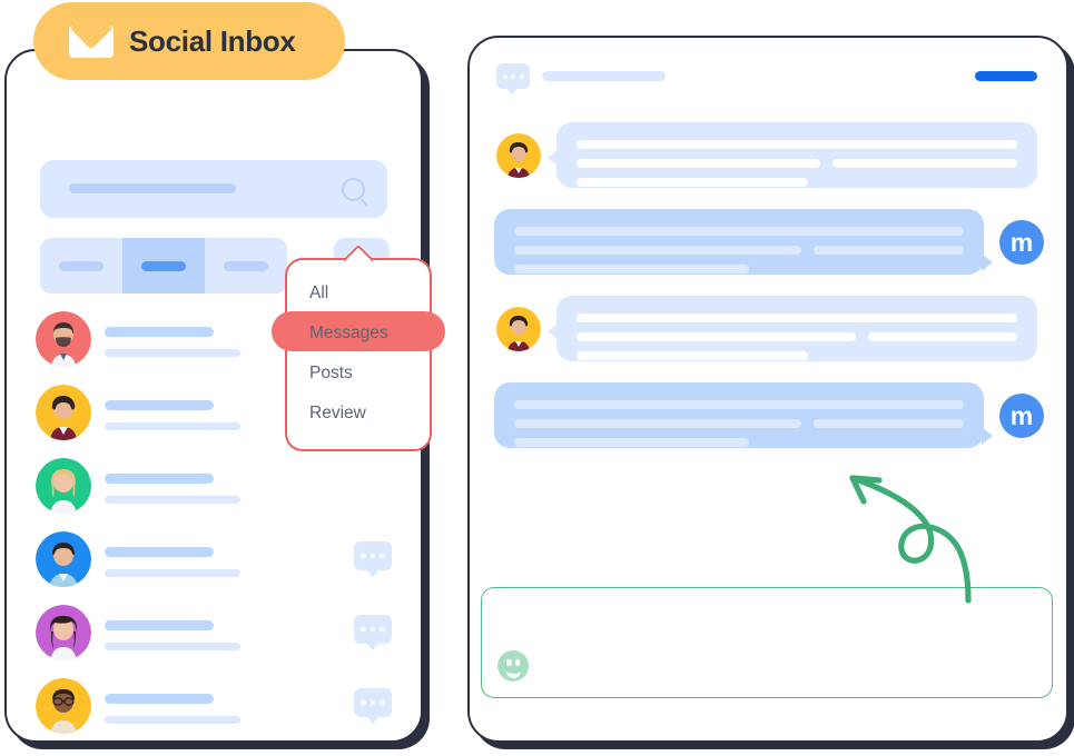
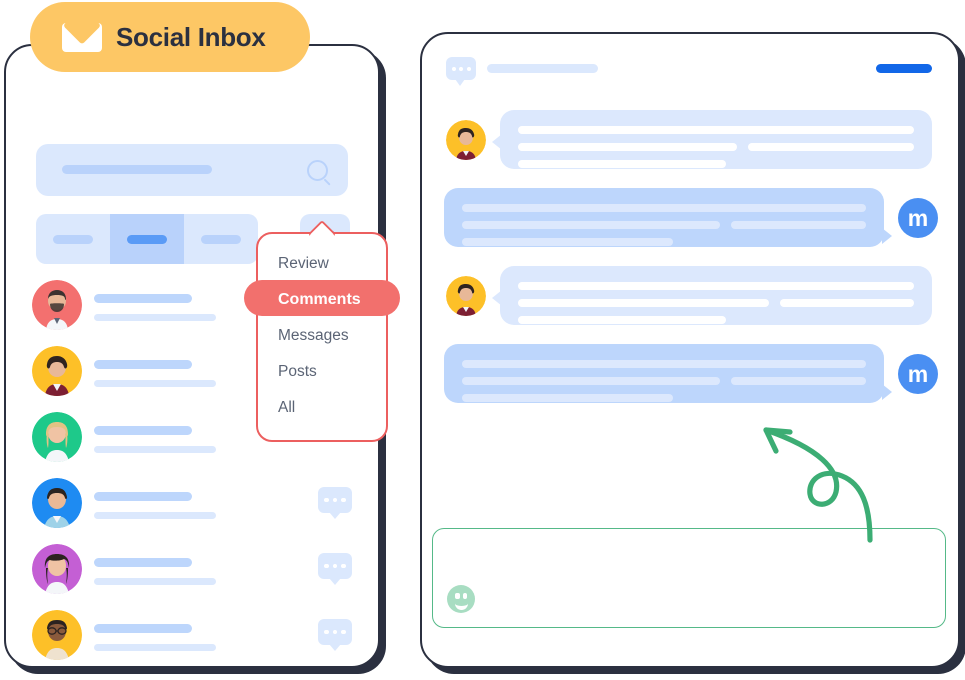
  m
  m
- All
+ Review
+ Comments
  Messages
  Posts
- Review
+ All
  Social Inbox
